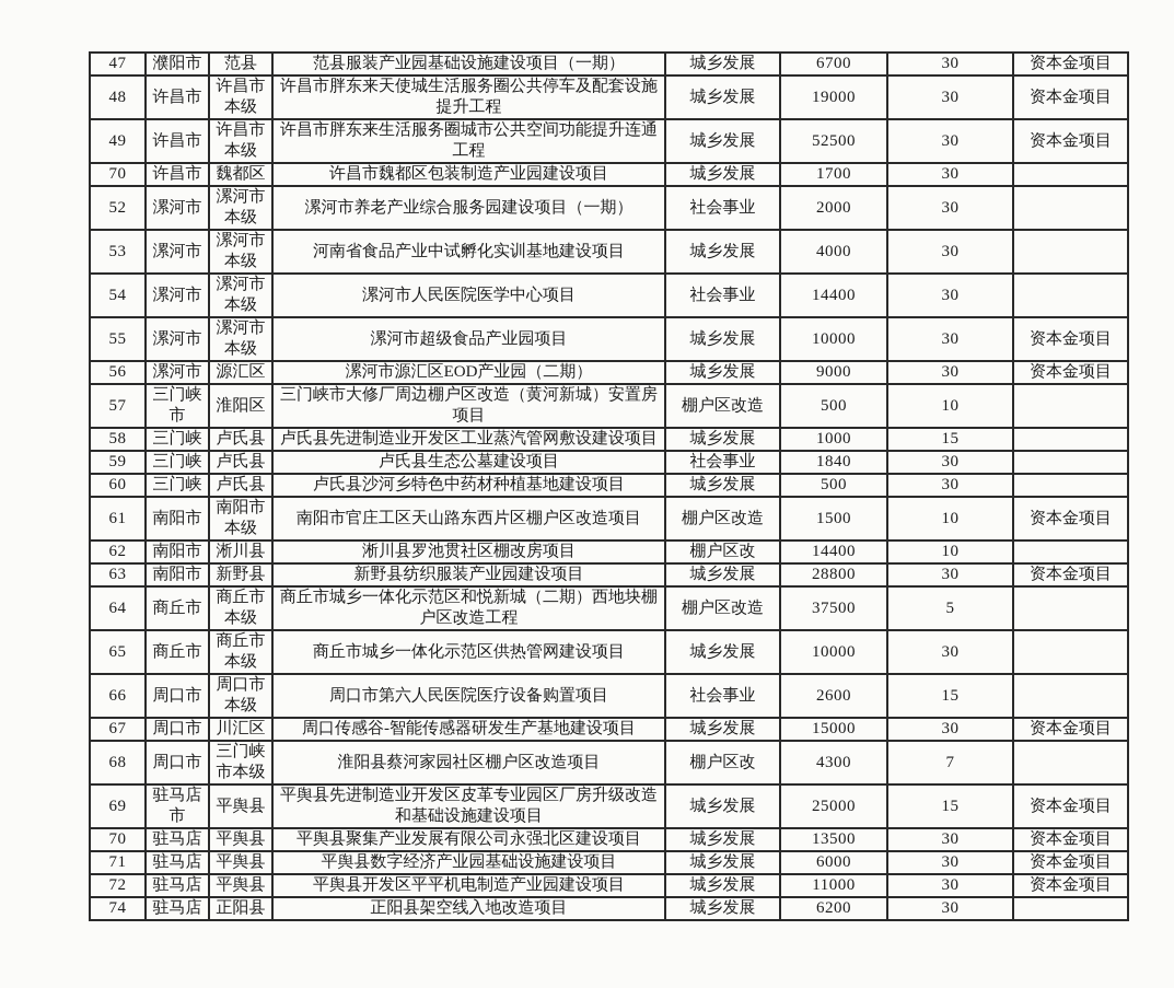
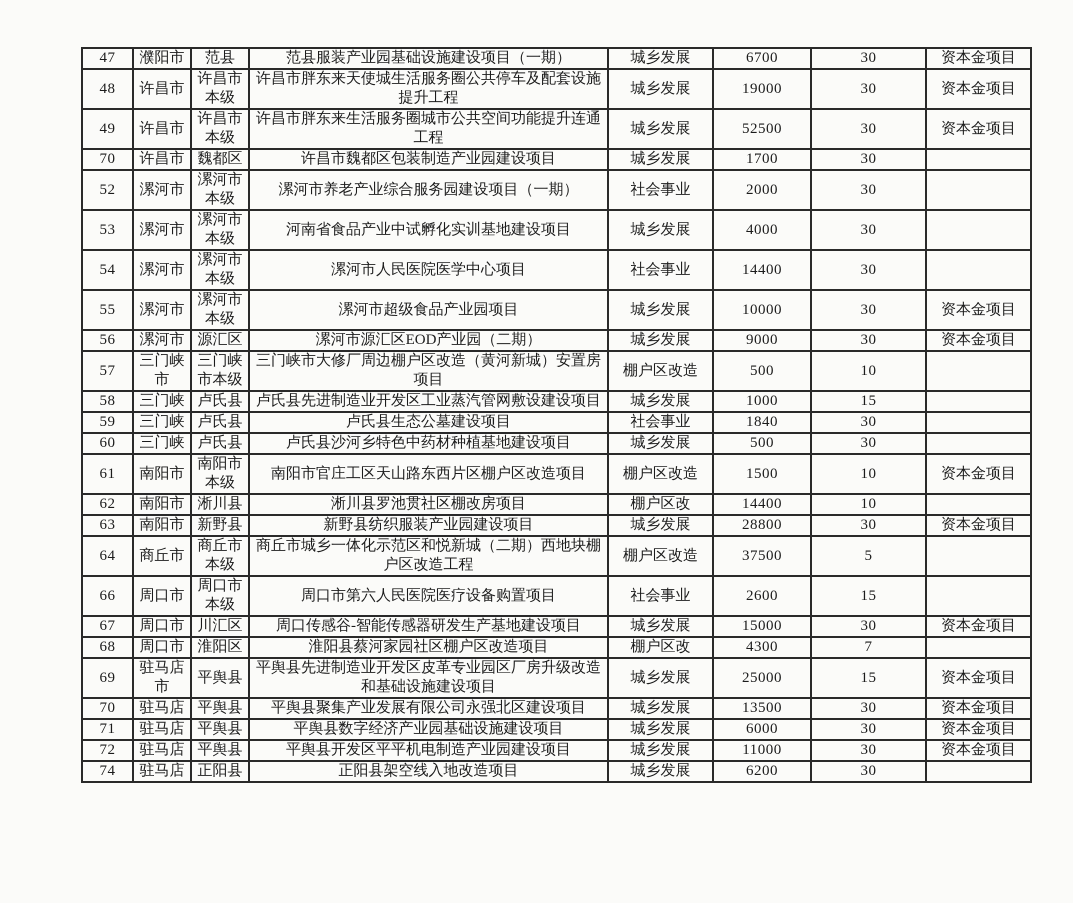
  47	濮阳市	范县	范县服装产业园基础设施建设项目（一期）	城乡发展	6700	30	资本金项目
  48	许昌市	许昌市本级	许昌市胖东来天使城生活服务圈公共停车及配套设施提升工程	城乡发展	19000	30	资本金项目
  49	许昌市	许昌市本级	许昌市胖东来生活服务圈城市公共空间功能提升连通工程	城乡发展	52500	30	资本金项目
  70	许昌市	魏都区	许昌市魏都区包装制造产业园建设项目	城乡发展	1700	30
  52	漯河市	漯河市本级	漯河市养老产业综合服务园建设项目（一期）	社会事业	2000	30
  53	漯河市	漯河市本级	河南省食品产业中试孵化实训基地建设项目	城乡发展	4000	30
  54	漯河市	漯河市本级	漯河市人民医院医学中心项目	社会事业	14400	30
  55	漯河市	漯河市本级	漯河市超级食品产业园项目	城乡发展	10000	30	资本金项目
  56	漯河市	源汇区	漯河市源汇区EOD产业园（二期）	城乡发展	9000	30	资本金项目
- 57	三门峡市	淮阳区	三门峡市大修厂周边棚户区改造（黄河新城）安置房项目	棚户区改造	500	10
+ 57	三门峡市	三门峡市本级	三门峡市大修厂周边棚户区改造（黄河新城）安置房项目	棚户区改造	500	10
  58	三门峡	卢氏县	卢氏县先进制造业开发区工业蒸汽管网敷设建设项目	城乡发展	1000	15
  59	三门峡	卢氏县	卢氏县生态公墓建设项目	社会事业	1840	30
  60	三门峡	卢氏县	卢氏县沙河乡特色中药材种植基地建设项目	城乡发展	500	30
  61	南阳市	南阳市本级	南阳市官庄工区天山路东西片区棚户区改造项目	棚户区改造	1500	10	资本金项目
  62	南阳市	淅川县	淅川县罗池贯社区棚改房项目	棚户区改	14400	10
  63	南阳市	新野县	新野县纺织服装产业园建设项目	城乡发展	28800	30	资本金项目
  64	商丘市	商丘市本级	商丘市城乡一体化示范区和悦新城（二期）西地块棚户区改造工程	棚户区改造	37500	5
- 65	商丘市	商丘市本级	商丘市城乡一体化示范区供热管网建设项目	城乡发展	10000	30
  66	周口市	周口市本级	周口市第六人民医院医疗设备购置项目	社会事业	2600	15
  67	周口市	川汇区	周口传感谷-智能传感器研发生产基地建设项目	城乡发展	15000	30	资本金项目
- 68	周口市	三门峡市本级	淮阳县蔡河家园社区棚户区改造项目	棚户区改	4300	7
+ 68	周口市	淮阳区	淮阳县蔡河家园社区棚户区改造项目	棚户区改	4300	7
  69	驻马店市	平舆县	平舆县先进制造业开发区皮革专业园区厂房升级改造和基础设施建设项目	城乡发展	25000	15	资本金项目
  70	驻马店	平舆县	平舆县聚集产业发展有限公司永强北区建设项目	城乡发展	13500	30	资本金项目
  71	驻马店	平舆县	平舆县数字经济产业园基础设施建设项目	城乡发展	6000	30	资本金项目
  72	驻马店	平舆县	平舆县开发区平平机电制造产业园建设项目	城乡发展	11000	30	资本金项目
  74	驻马店	正阳县	正阳县架空线入地改造项目	城乡发展	6200	30
